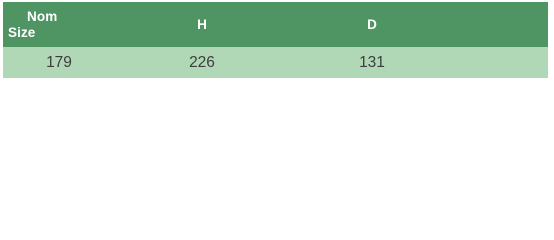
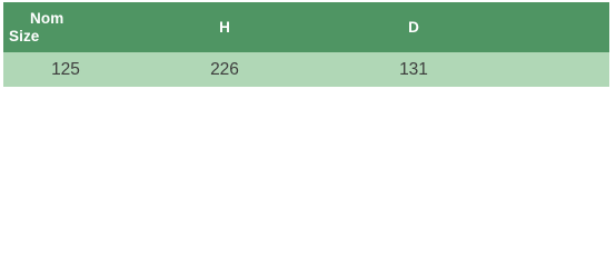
  Nom Size	H	D
- 179	226	131
+ 125	226	131
